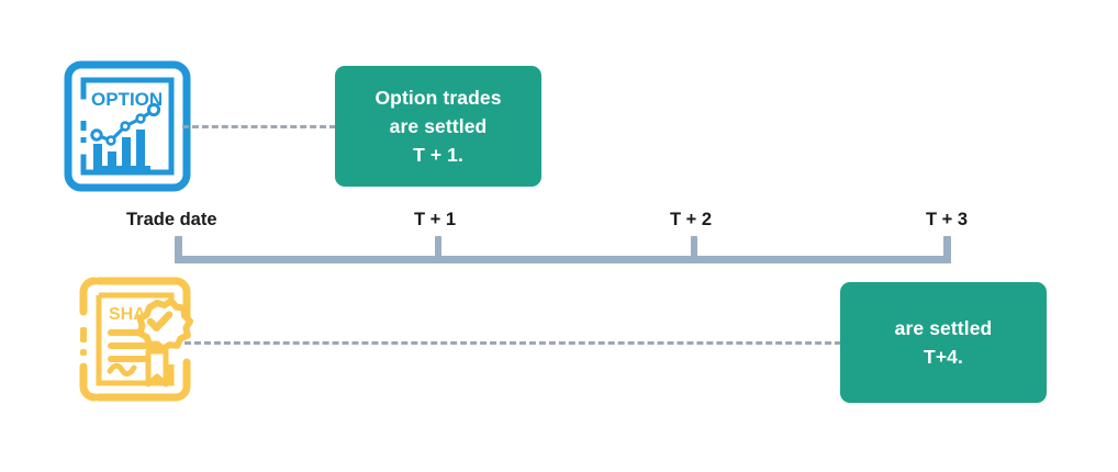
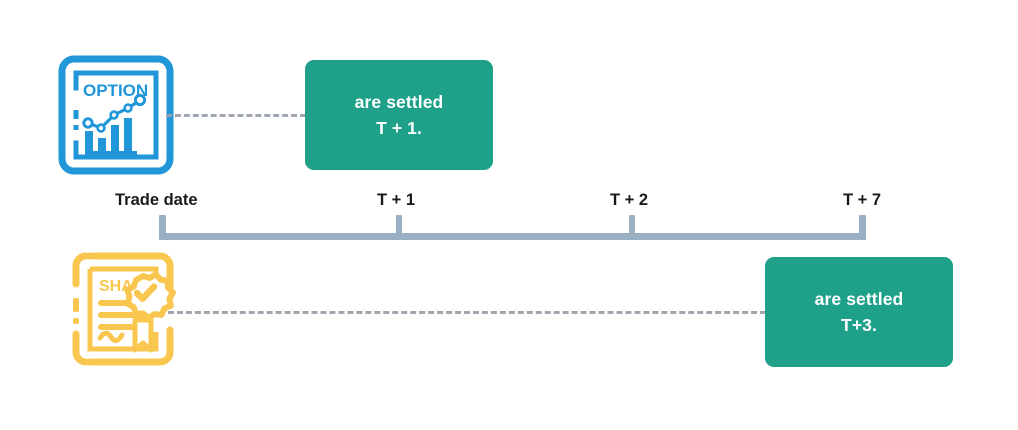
  OPTION
- Option trades
  are settled
  T + 1.
  Trade date
  T + 1
  T + 2
- T + 3
+ T + 7
  are settled
- T+4.
+ T+3.
